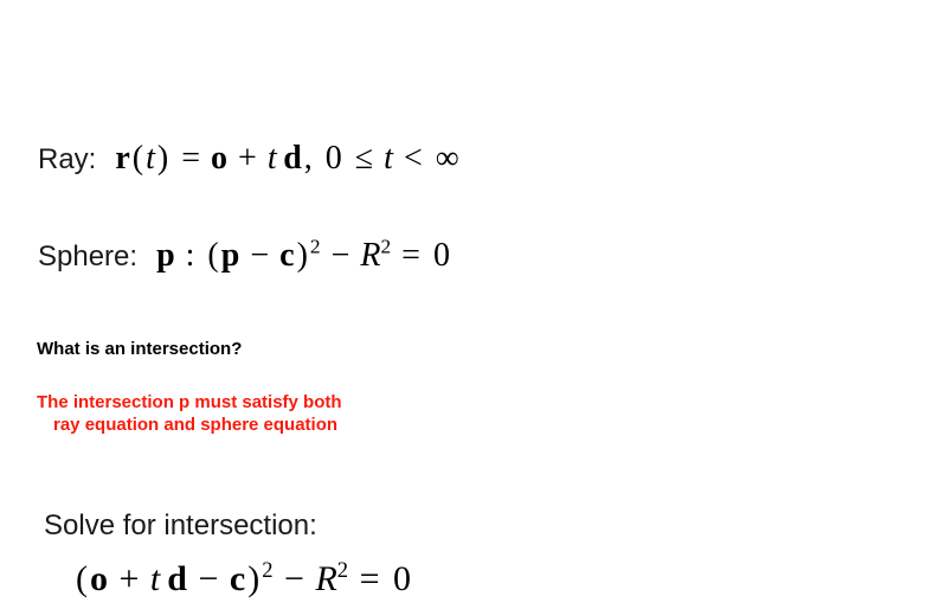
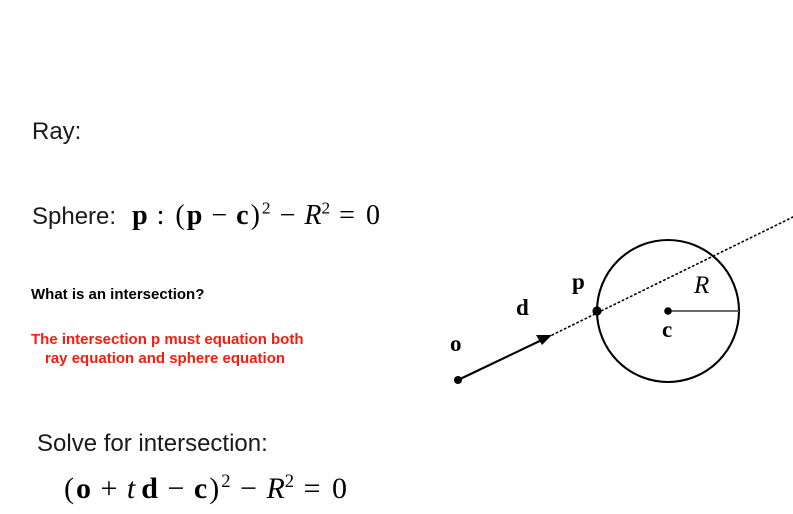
  Ray:
- r(t) = o + t d, 0 ≤ t < ∞
  Sphere:
  p : (p − c)2 − R2 = 0
  What is an intersection?
- The intersection p must satisfy both
+ The intersection p must equation both
  ray equation and sphere equation
  Solve for intersection:
  (o + t d − c)2 − R2 = 0
+ o
+ d
+ p
+ c
+ R
